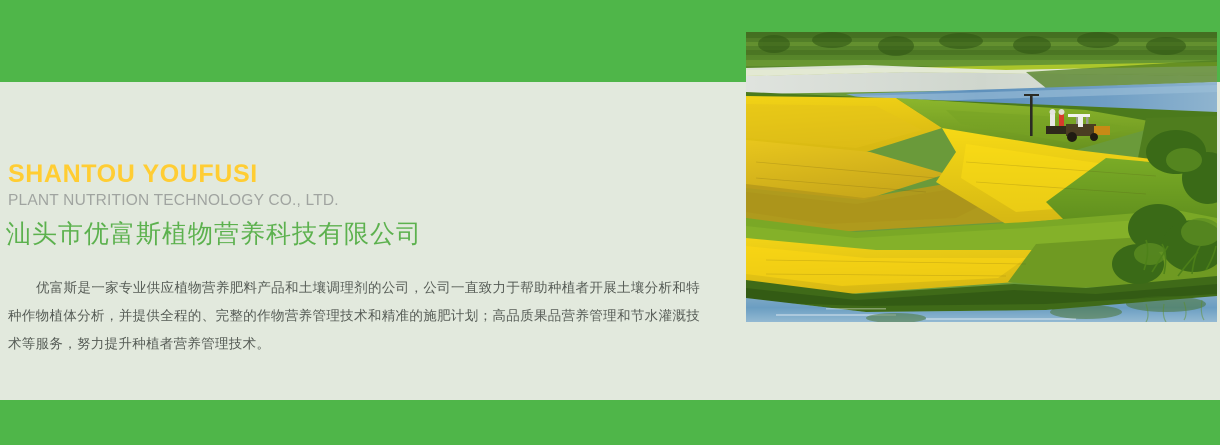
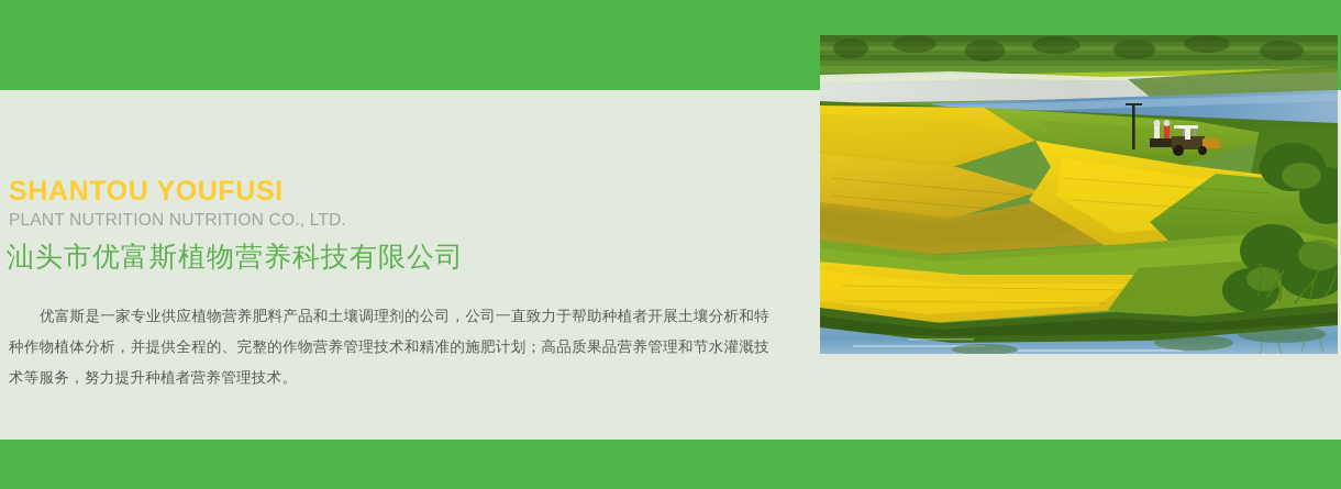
  SHANTOU YOUFUSI
- PLANT NUTRITION TECHNOLOGY CO., LTD.
+ PLANT NUTRITION NUTRITION CO., LTD.
  汕头市优富斯植物营养科技有限公司
  优富斯是一家专业供应植物营养肥料产品和土壤调理剂的公司，公司一直致力于帮助种植者开展土壤分析和特种作物植体分析，并提供全程的、完整的作物营养管理技术和精准的施肥计划；高品质果品营养管理和节水灌溉技术等服务，努力提升种植者营养管理技术。
